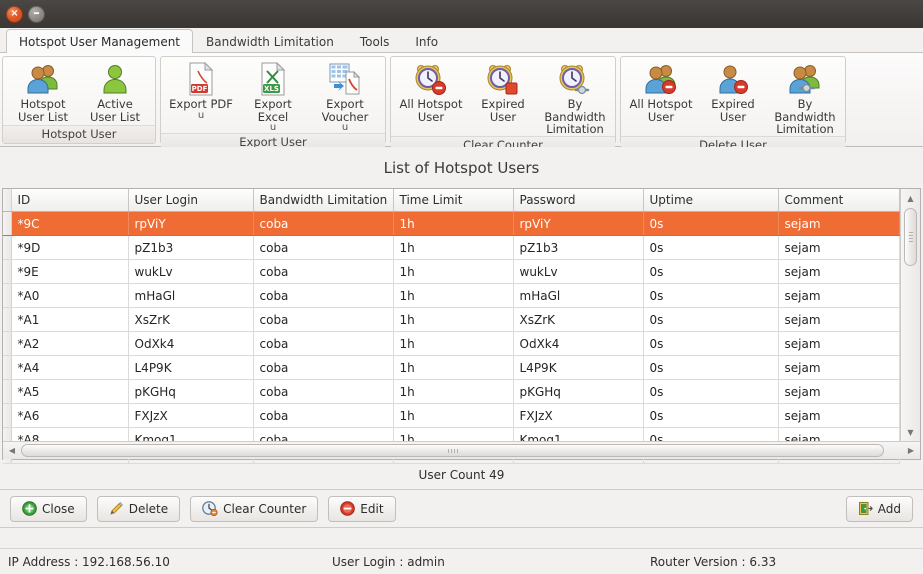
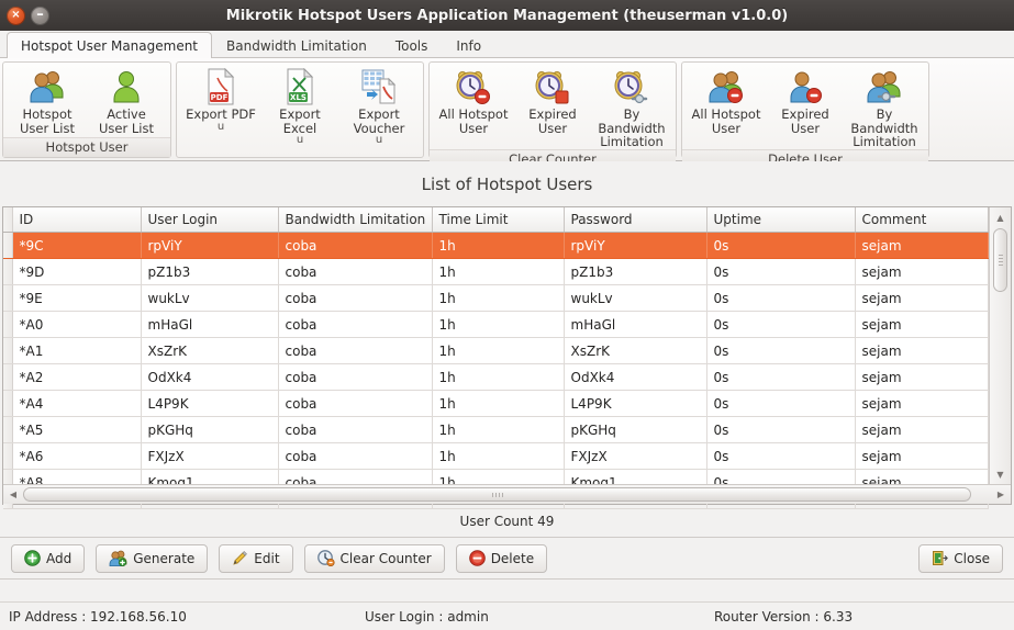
  ×
  –
+ Mikrotik Hotspot Users Application Management (theuserman v1.0.0)
  Hotspot User Management
  Bandwidth Limitation
  Tools
  Info
  Hotspot
  User List
  Active
  User List
  Hotspot User
  PDF
  Export PDF
  u
  XLS
  Export Excel
  u
  Export Voucher
  u
- Export User
  All Hotspot
  User
  Expired
  User
  By Bandwidth
  Limitation
  Clear Counter
  All Hotspot
  User
  Expired
  User
  By Bandwidth
  Limitation
  Delete User
  List of Hotspot Users
  	ID	User Login	Bandwidth Limitation	Time Limit	Password	Uptime	Comment
  	*9C	rpViY	coba	1h	rpViY	0s	sejam
  	*9D	pZ1b3	coba	1h	pZ1b3	0s	sejam
  	*9E	wukLv	coba	1h	wukLv	0s	sejam
  	*A0	mHaGl	coba	1h	mHaGl	0s	sejam
  	*A1	XsZrK	coba	1h	XsZrK	0s	sejam
  	*A2	OdXk4	coba	1h	OdXk4	0s	sejam
  	*A4	L4P9K	coba	1h	L4P9K	0s	sejam
  	*A5	pKGHq	coba	1h	pKGHq	0s	sejam
  	*A6	FXJzX	coba	1h	FXJzX	0s	sejam
  	*A8	Kmog1	coba	1h	Kmog1	0s	sejam
  ▲
  ▼
  ◀
  ▶
  User Count 49
- Close
+ Add
+ Generate
- Delete
+ Edit
  Clear Counter
- Edit
+ Delete
- Add
+ Close
  IP Address : 192.168.56.10
  User Login : admin
  Router Version : 6.33
